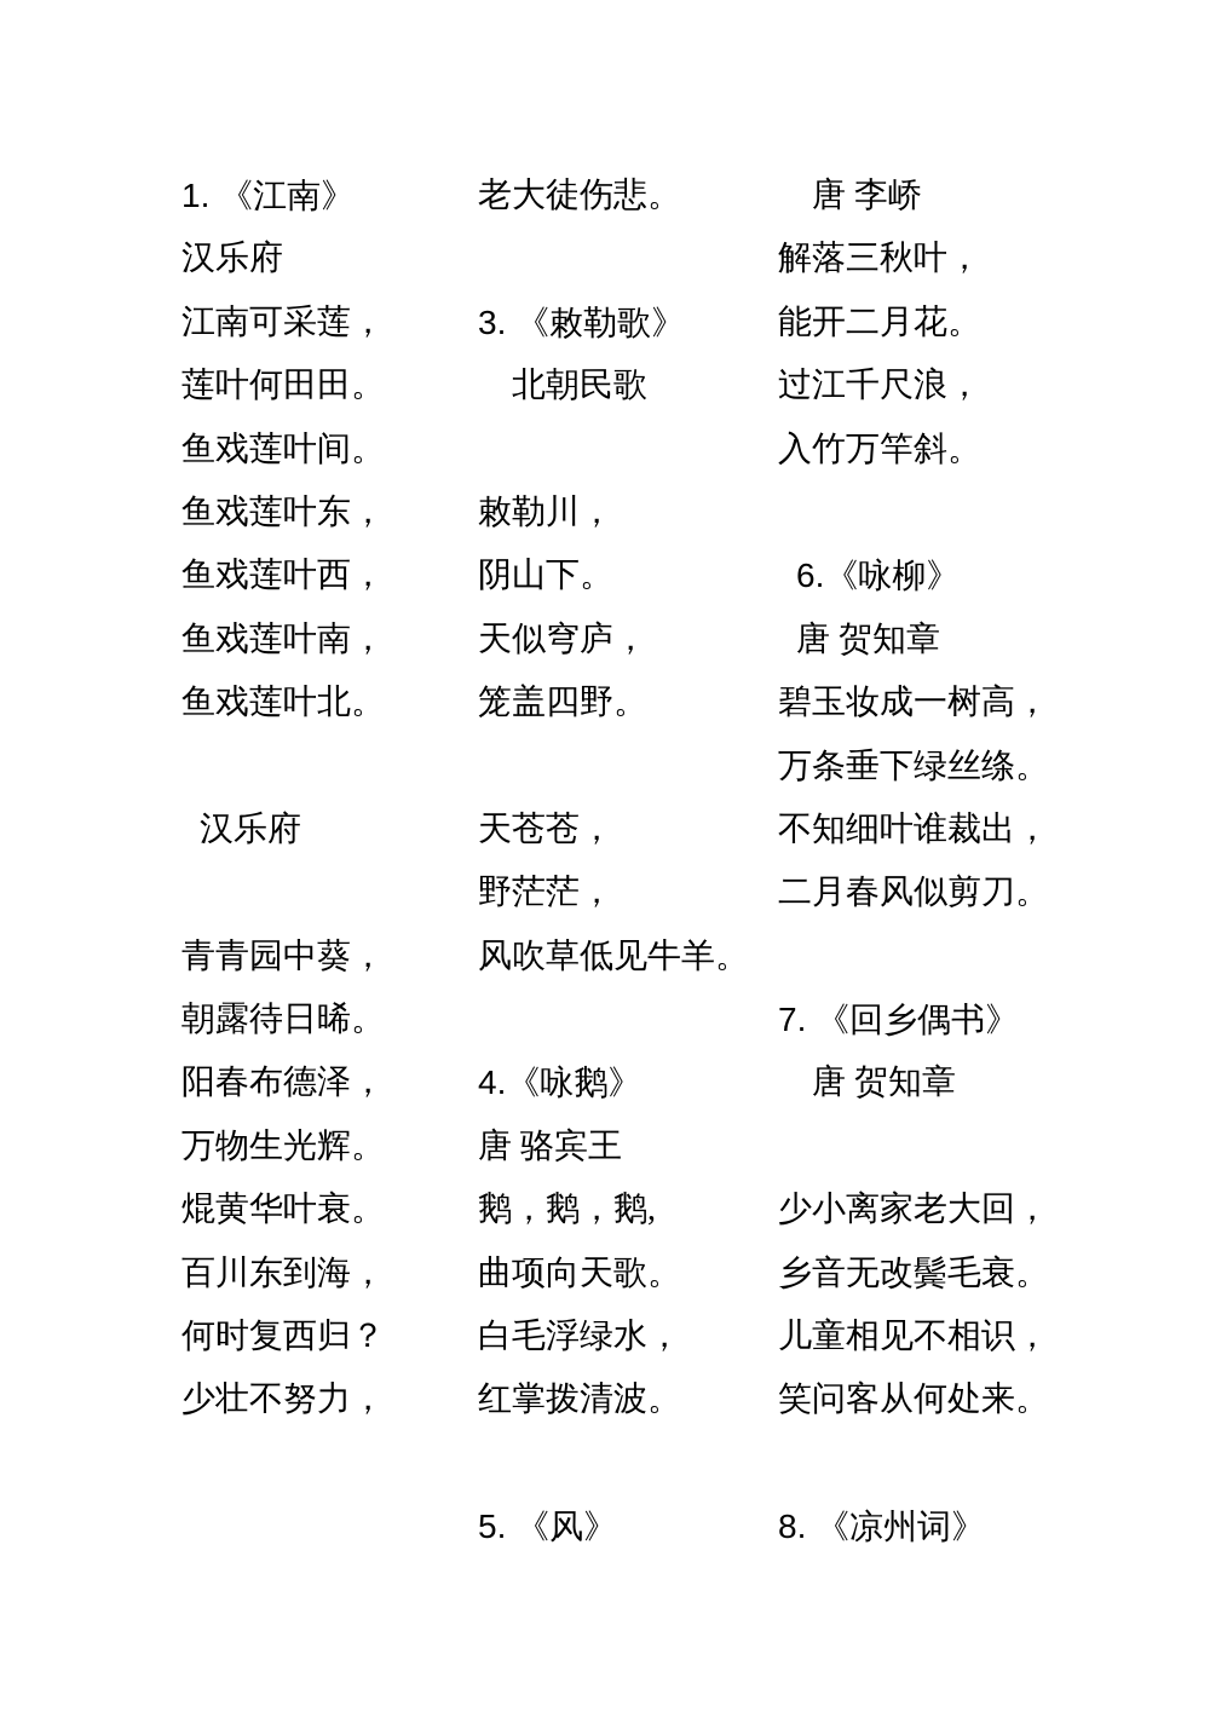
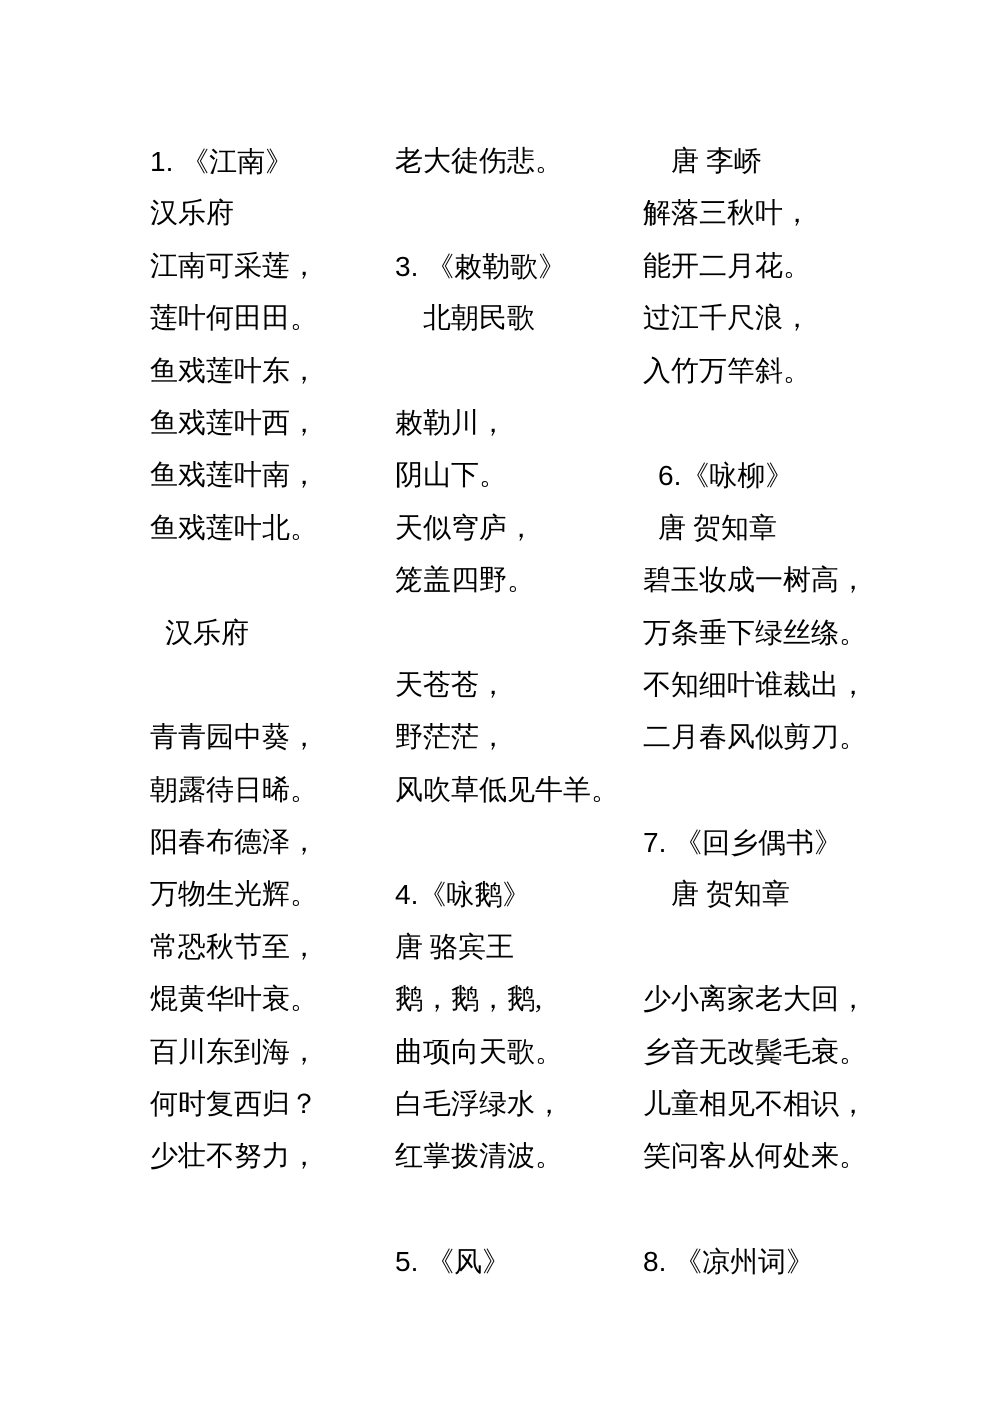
  1. 《江南》
  汉乐府
  江南可采莲，
  莲叶何田田。
- 鱼戏莲叶间。
  鱼戏莲叶东，
  鱼戏莲叶西，
  鱼戏莲叶南，
  鱼戏莲叶北。
  汉乐府
  青青园中葵，
  朝露待日晞。
  阳春布德泽，
  万物生光辉。
+ 常恐秋节至，
  焜黄华叶衰。
  百川东到海，
  何时复西归？
  少壮不努力，
  老大徒伤悲。
  3. 《敕勒歌》
  北朝民歌
  敕勒川，
  阴山下。
  天似穹庐，
  笼盖四野。
  天苍苍，
  野茫茫，
  风吹草低见牛羊。
  4.《咏鹅》
  唐 骆宾王
  鹅，鹅，鹅,
  曲项向天歌。
  白毛浮绿水，
  红掌拨清波。
  5. 《风》
  唐 李峤
  解落三秋叶，
  能开二月花。
  过江千尺浪，
  入竹万竿斜。
  6.《咏柳》
  唐 贺知章
  碧玉妆成一树高，
  万条垂下绿丝绦。
  不知细叶谁裁出，
  二月春风似剪刀。
  7. 《回乡偶书》
  唐 贺知章
  少小离家老大回，
  乡音无改鬓毛衰。
  儿童相见不相识，
  笑问客从何处来。
  8. 《凉州词》
